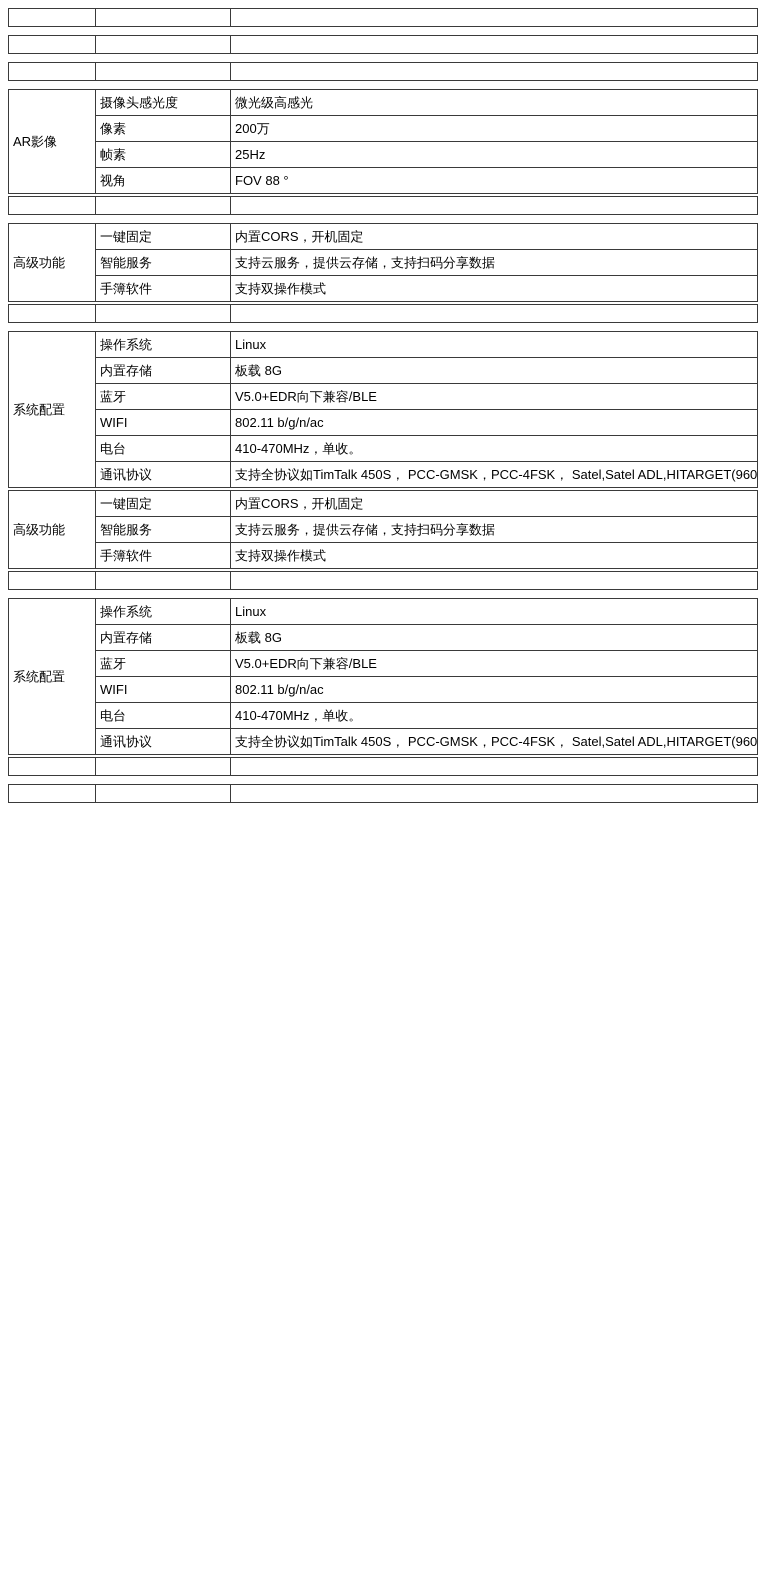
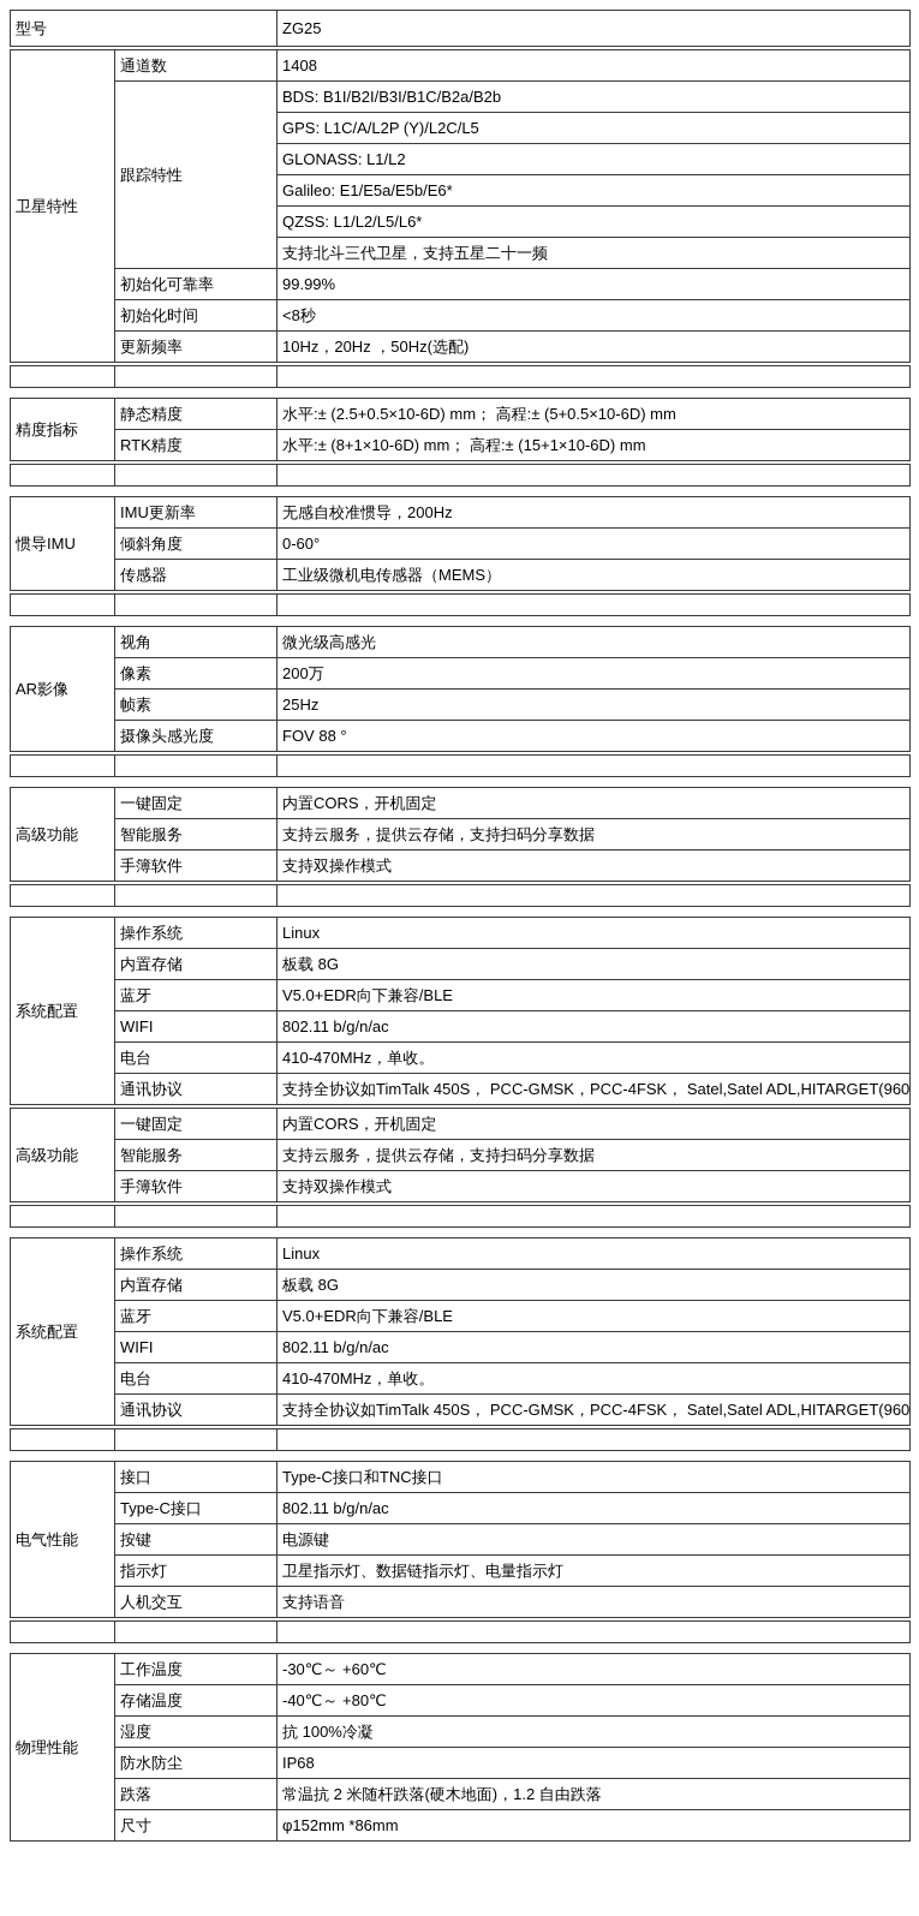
+ 型号	ZG25
+ 卫星特性	通道数	1408
+ 跟踪特性	BDS: B1I/B2I/B3I/B1C/B2a/B2b
+ GPS: L1C/A/L2P (Y)/L2C/L5
+ GLONASS: L1/L2
+ Galileo: E1/E5a/E5b/E6*
+ QZSS: L1/L2/L5/L6*
+ 支持北斗三代卫星，支持五星二十一频
+ 初始化可靠率	99.99%
+ 初始化时间	<8秒
+ 更新频率	10Hz，20Hz ，50Hz(选配)
+ 精度指标	静态精度	水平:± (2.5+0.5×10-6D) mm； 高程:± (5+0.5×10-6D) mm
+ RTK精度	水平:± (8+1×10-6D) mm； 高程:± (15+1×10-6D) mm
+ 惯导IMU	IMU更新率	无感自校准惯导，200Hz
+ 倾斜角度	0-60°
+ 传感器	工业级微机电传感器（MEMS）
- AR影像	摄像头感光度	微光级高感光
+ AR影像	视角	微光级高感光
  像素	200万
  帧素	25Hz
- 视角	FOV 88 °
+ 摄像头感光度	FOV 88 °
  高级功能	一键固定	内置CORS，开机固定
  智能服务	支持云服务，提供云存储，支持扫码分享数据
  手簿软件	支持双操作模式
  系统配置	操作系统	Linux
  内置存储	板载 8G
  蓝牙	V5.0+EDR向下兼容/BLE
  WIFI	802.11 b/g/n/ac
  电台	410-470MHz，单收。
  高级功能	一键固定	内置CORS，开机固定
  智能服务	支持云服务，提供云存储，支持扫码分享数据
  手簿软件	支持双操作模式
  系统配置	操作系统	Linux
  内置存储	板载 8G
  蓝牙	V5.0+EDR向下兼容/BLE
  WIFI	802.11 b/g/n/ac
  电台	410-470MHz，单收。
+ 电气性能	接口	Type-C接口和TNC接口
+ Type-C接口	802.11 b/g/n/ac
+ 按键	电源键
+ 指示灯	卫星指示灯、数据链指示灯、电量指示灯
+ 人机交互	支持语音
+ 物理性能	工作温度	-30℃～ +60℃
+ 存储温度	-40℃～ +80℃
+ 湿度	抗 100%冷凝
+ 防水防尘	IP68
+ 跌落	常温抗 2 米随杆跌落(硬木地面)，1.2 自由跌落
+ 尺寸	φ152mm *86mm
